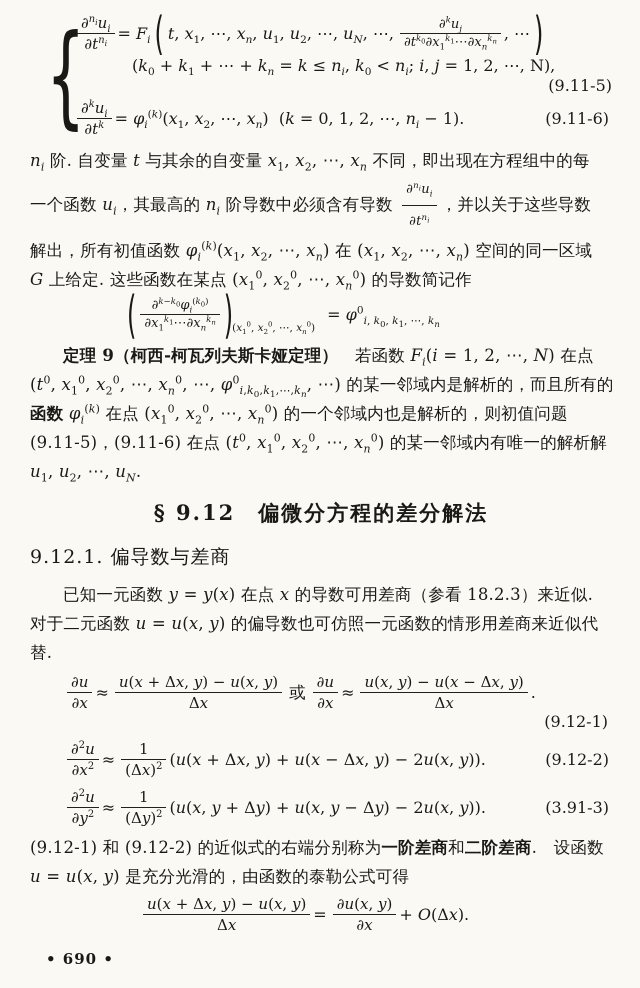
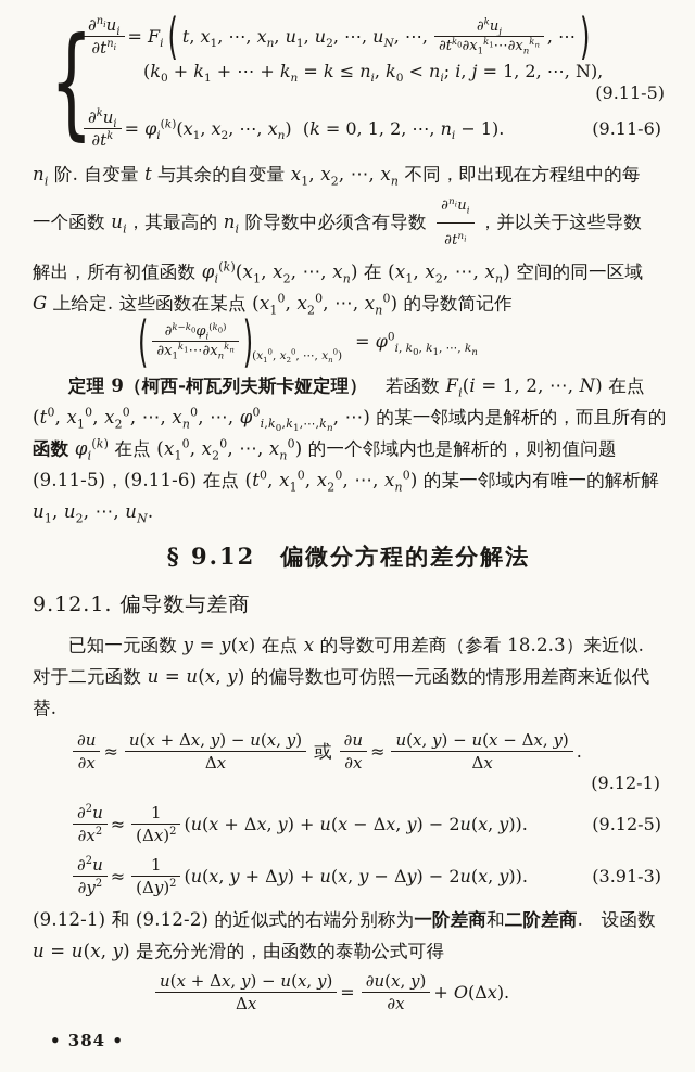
  {
  ∂niui
  ∂tni
  = Fi
  (
  t, x1, ⋯, xn, u1, u2, ⋯, uN, ⋯,
  ∂kuj
  ∂tk0∂x1k1⋯∂xnkn
  , ⋯
  )
  (k0 + k1 + ⋯ + kn = k ≤ ni, k0 < ni; i, j = 1, 2, ⋯, N),
  (9.11-5)
  ∂kui
  ∂tk
  = φi(k)(x1, x2, ⋯, xn) (k = 0, 1, 2, ⋯, ni − 1).
  (9.11-6)
  ni 阶. 自变量 t 与其余的自变量 x1, x2, ⋯, xn 不同，即出现在方程组中的每
  一个函数 ui，其最高的 ni 阶导数中必须含有导数
  ∂niui
  ∂tni
  ，并以关于这些导数
  解出，所有初值函数 φi(k)(x1, x2, ⋯, xn) 在 (x1, x2, ⋯, xn) 空间的同一区域
  G 上给定. 这些函数在某点 (x10, x20, ⋯, xn0) 的导数简记作
  (
  ∂k−k0φi(k0)
  ∂x1k1⋯∂xnkn
  )
  (x10, x20, ⋯, xn0)
  = φ0i, k0, k1, ⋯, kn
  定理 9（柯西-柯瓦列夫斯卡娅定理） 若函数 Fi(i = 1, 2, ⋯, N) 在点
  (t0, x10, x20, ⋯, xn0, ⋯, φ0i,k0,k1,⋯,kn, ⋯) 的某一邻域内是解析的，而且所有的
  函数 φi(k) 在点 (x10, x20, ⋯, xn0) 的一个邻域内也是解析的，则初值问题
  (9.11-5)，(9.11-6) 在点 (t0, x10, x20, ⋯, xn0) 的某一邻域内有唯一的解析解
  u1, u2, ⋯, uN.
  § 9.12 偏微分方程的差分解法
  9.12.1. 偏导数与差商
  已知一元函数 y = y(x) 在点 x 的导数可用差商（参看 18.2.3）来近似.
  对于二元函数 u = u(x, y) 的偏导数也可仿照一元函数的情形用差商来近似代
  替.
  ∂u
  ∂x
  ≈
  u(x + Δx, y) − u(x, y)
  Δx
  或
  ∂u
  ∂x
  ≈
  u(x, y) − u(x − Δx, y)
  Δx
  .
  (9.12-1)
  ∂2u
  ∂x2
  ≈
  1
  (Δx)2
  (u(x + Δx, y) + u(x − Δx, y) − 2u(x, y)).
- (9.12-2)
+ (9.12-5)
  ∂2u
  ∂y2
  ≈
  1
  (Δy)2
  (u(x, y + Δy) + u(x, y − Δy) − 2u(x, y)).
  (3.91-3)
  (9.12-1) 和 (9.12-2) 的近似式的右端分别称为一阶差商和二阶差商. 设函数
  u = u(x, y) 是充分光滑的，由函数的泰勒公式可得
  u(x + Δx, y) − u(x, y)
  Δx
  =
  ∂u(x, y)
  ∂x
  + O(Δx).
- • 690 •
+ • 384 •
